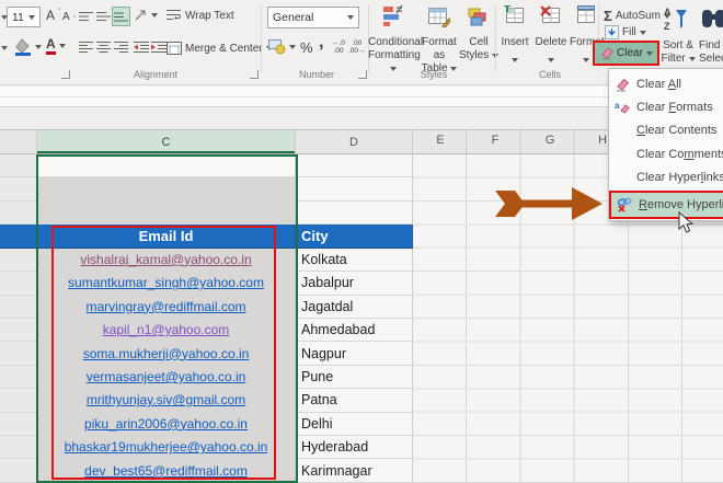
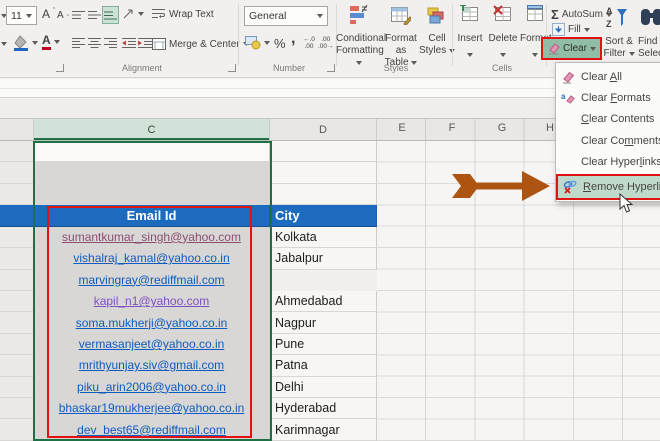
  11
  A
  A
  Wrap Text
  A
  Merge & Cente
  Alignment
  General
  %
  ,
  Number
  Conditiona
  Formatting
  Format as
  Table
  Cell
  Styles
  Styles
  Insert
  Delete
  Cells
  Σ
  AutoSum
  Fill
  A
  Z
  Sort &
  Filter
  Find
  Sele
  Clear
  C
  D
  E
  F
  G
  H
  Email Id
  City
- vishalraj_kamal@yahoo.co.in
+ sumantkumar_singh@yahoo.com
  Kolkata
- sumantkumar_singh@yahoo.com
+ vishalraj_kamal@yahoo.co.in
  Jabalpur
  marvingray@rediffmail.com
- Jagatdal
  kapil_n1@yahoo.com
  Ahmedabad
  soma.mukherji@yahoo.co.in
  Nagpur
  vermasanjeet@yahoo.co.in
  Pune
  mrithyunjay.siv@gmail.com
  Patna
  piku_arin2006@yahoo.co.in
  Delhi
  bhaskar19mukherjee@yahoo.co.in
  Hyderabad
  dev_best65@rediffmail.com
  Karimnagar
  Clear All
  a
  Clear Formats
  Clear Contents
  Clear Comment
  Clear Hyperlinks
  Remove Hyperl
